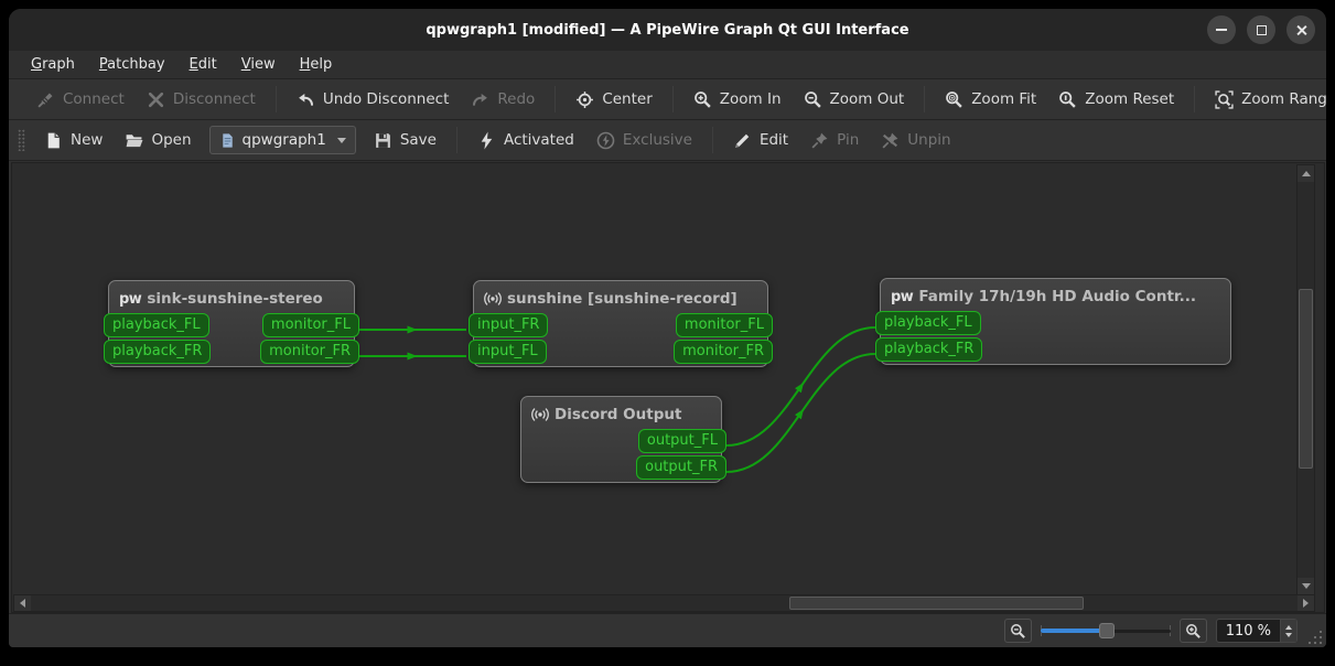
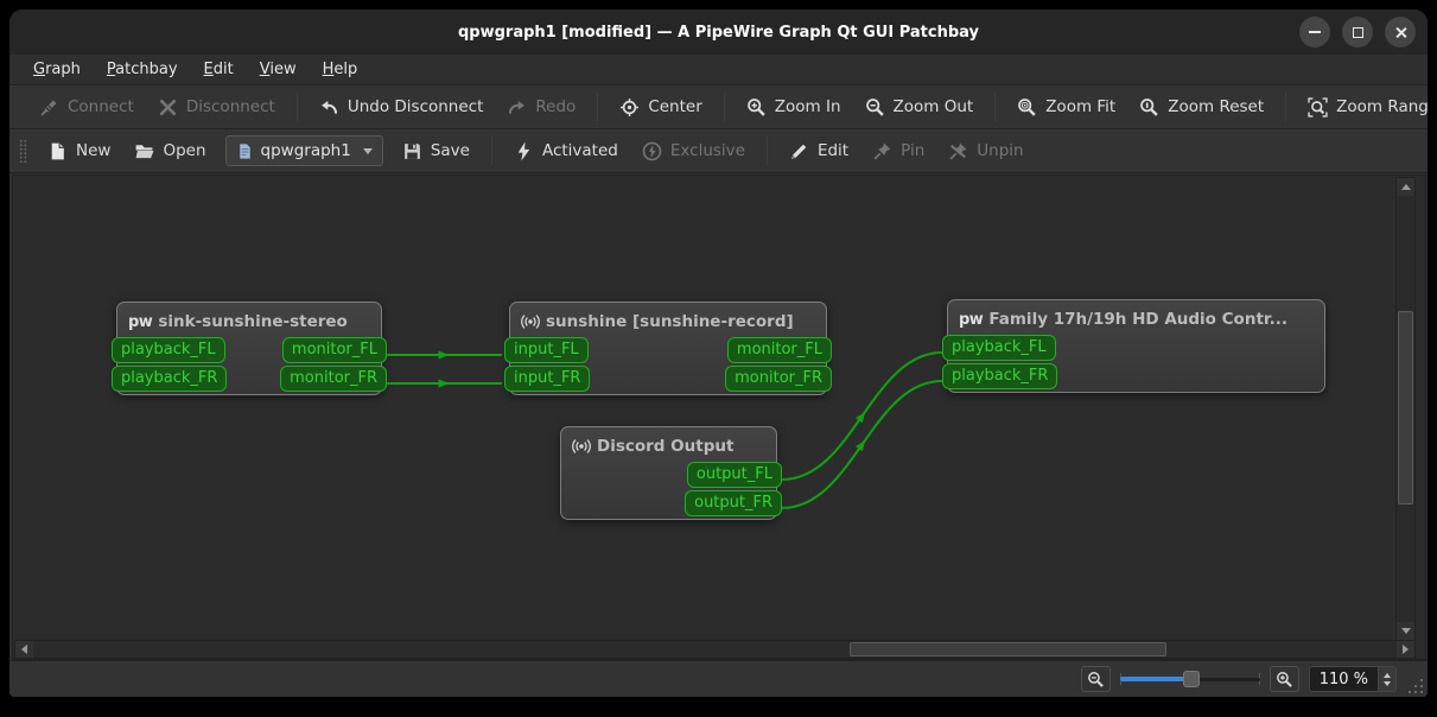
- qpwgraph1 [modified] — A PipeWire Graph Qt GUI Interface
+ qpwgraph1 [modified] — A PipeWire Graph Qt GUI Patchbay
  Graph
  Patchbay
  Edit
  View
  Help
  Connect
  Disconnect
  Undo Disconnect
  Redo
  Center
  Zoom In
  Zoom Out
  Zoom Fit
  Zoom Reset
  Zoom Rang
  New
  Open
  qpwgraph1
  Save
  Activated
  Exclusive
  Edit
  Pin
  Unpin
  pw
  sink-sunshine-stereo
  playback_FL
  monitor_FL
  playback_FR
  monitor_FR
  sunshine [sunshine-record]
- input_FR
+ input_FL
  monitor_FL
- input_FL
+ input_FR
  monitor_FR
  pw
  Family 17h/19h HD Audio Contr...
  playback_FL
  playback_FR
  Discord Output
  output_FL
  output_FR
  110 %
